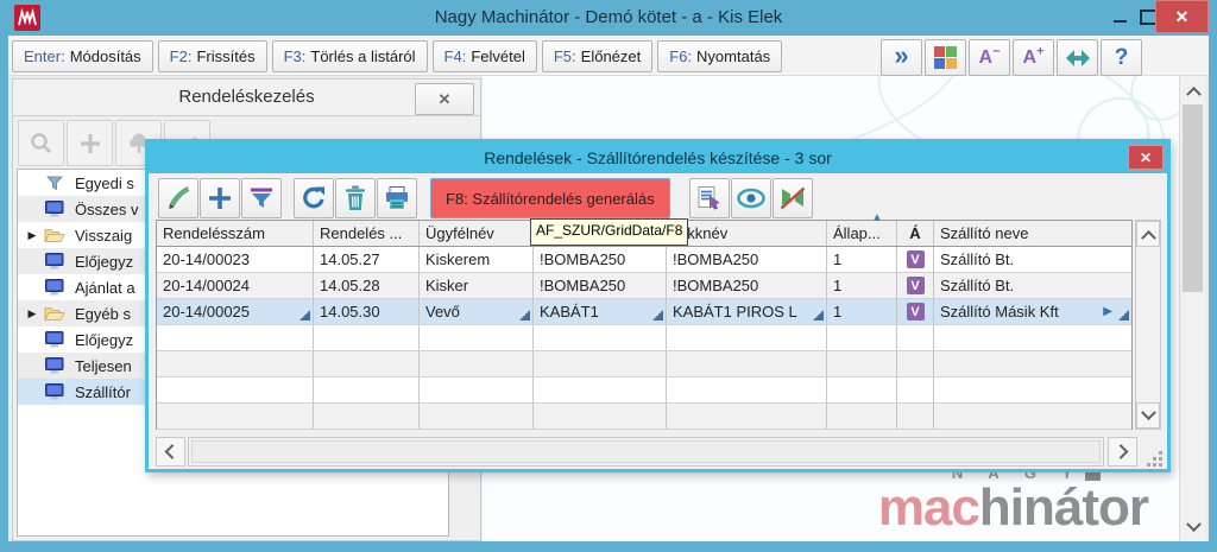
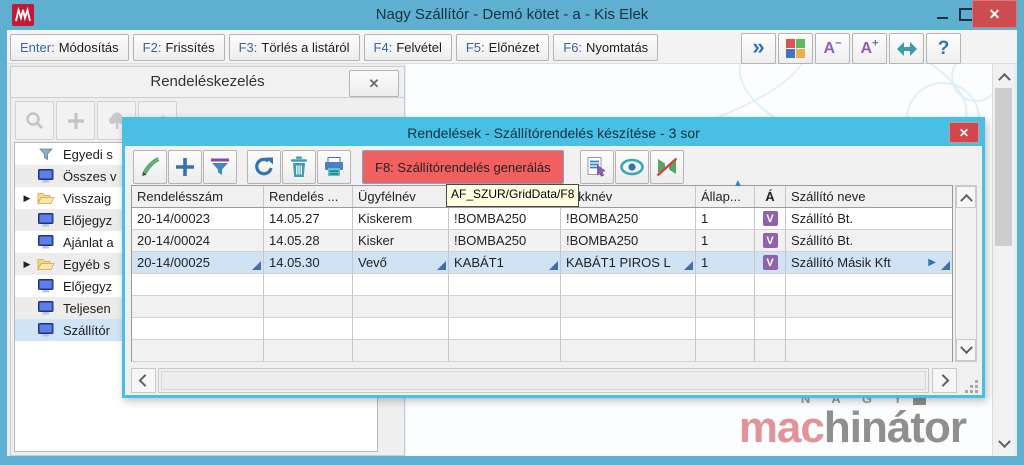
- Nagy Machinátor - Demó kötet - a - Kis Elek
+ Nagy Szállítór - Demó kötet - a - Kis Elek
  ✕
  Enter:
  Módosítás
  F2:
  Frissítés
  F3:
  Törlés a listáról
  F4:
  Felvétel
  F5:
  Előnézet
  F6:
  Nyomtatás
  »
  A−
  A+
  ?
  N A G Y
  machinátor
  Rendeléskezelés
  ✕
  Egyedi s
  Összes v
  ▶
  Visszaig
  Előjegyz
  Ajánlat a
  ▶
  Egyéb s
  Előjegyz
  Teljesen
  Szállítór
  Rendelések - Szállítórendelés készítése - 3 sor
  ✕
  F8: Szállítórendelés generálás
  Rendelésszám
  Rendelés ...
  Ügyfélnév
  kknév
  Állap...
  Á
  Szállító neve
  20-14/00023
  14.05.27
  Kiskerem
  !BOMBA250
  !BOMBA250
  1
  V
  Szállító Bt.
  20-14/00024
  14.05.28
  Kisker
  !BOMBA250
  !BOMBA250
  1
  V
  Szállító Bt.
  20-14/00025
  14.05.30
  Vevő
  KABÁT1
  KABÁT1 PIROS L
  1
  V
  Szállító Másik Kft
  ▶
  AF_SZUR/GridData/F8
  ▲
